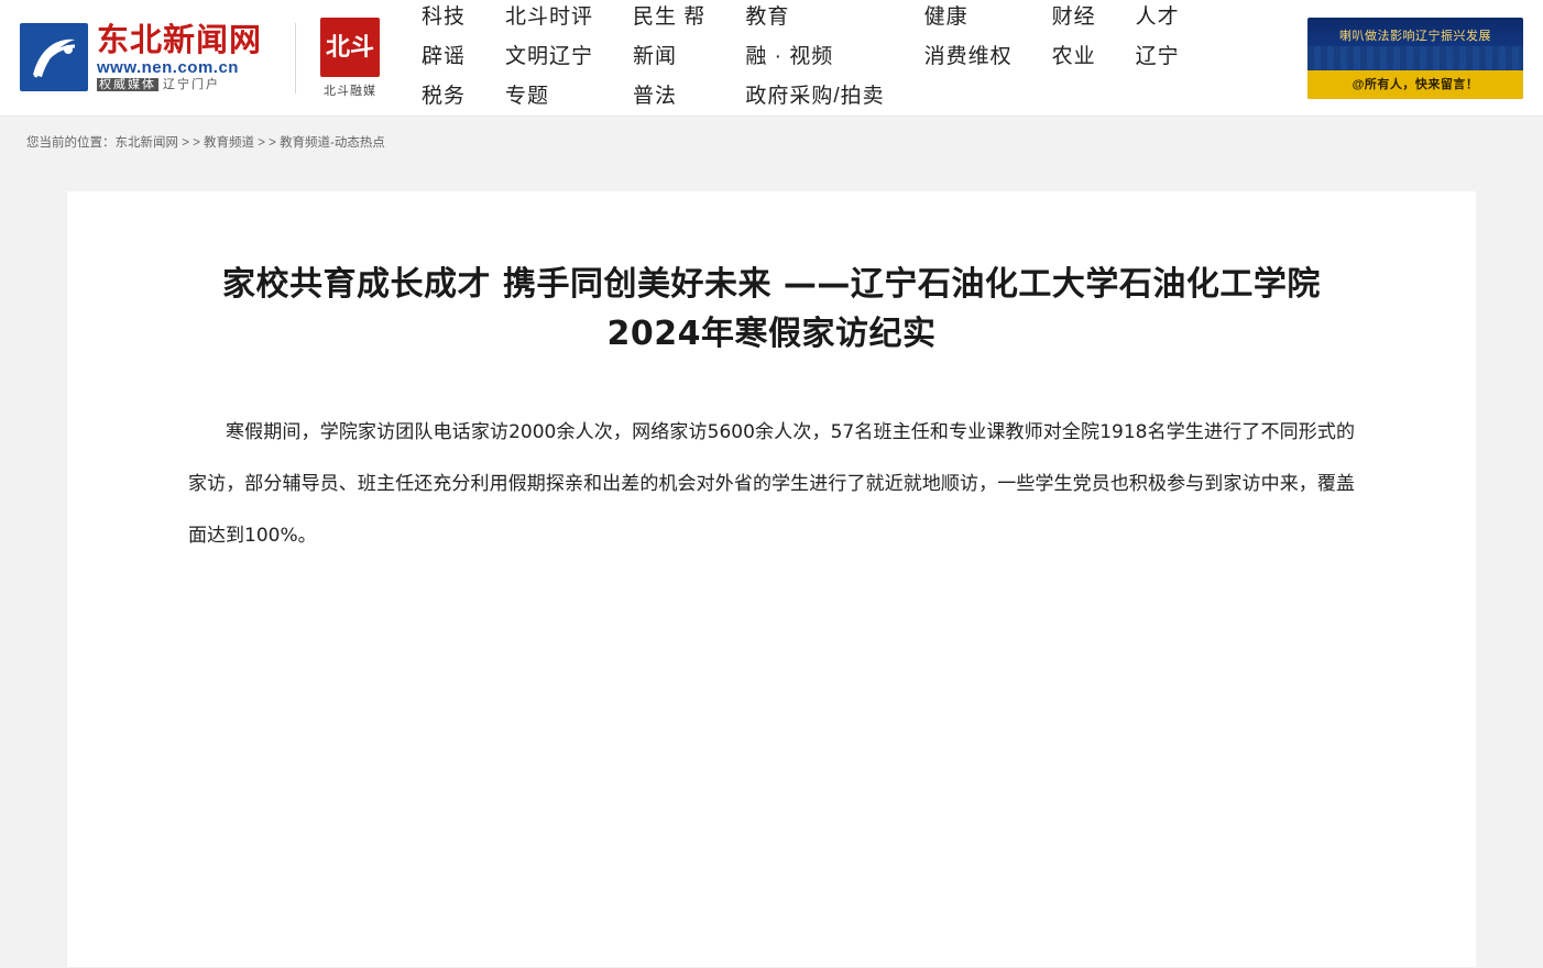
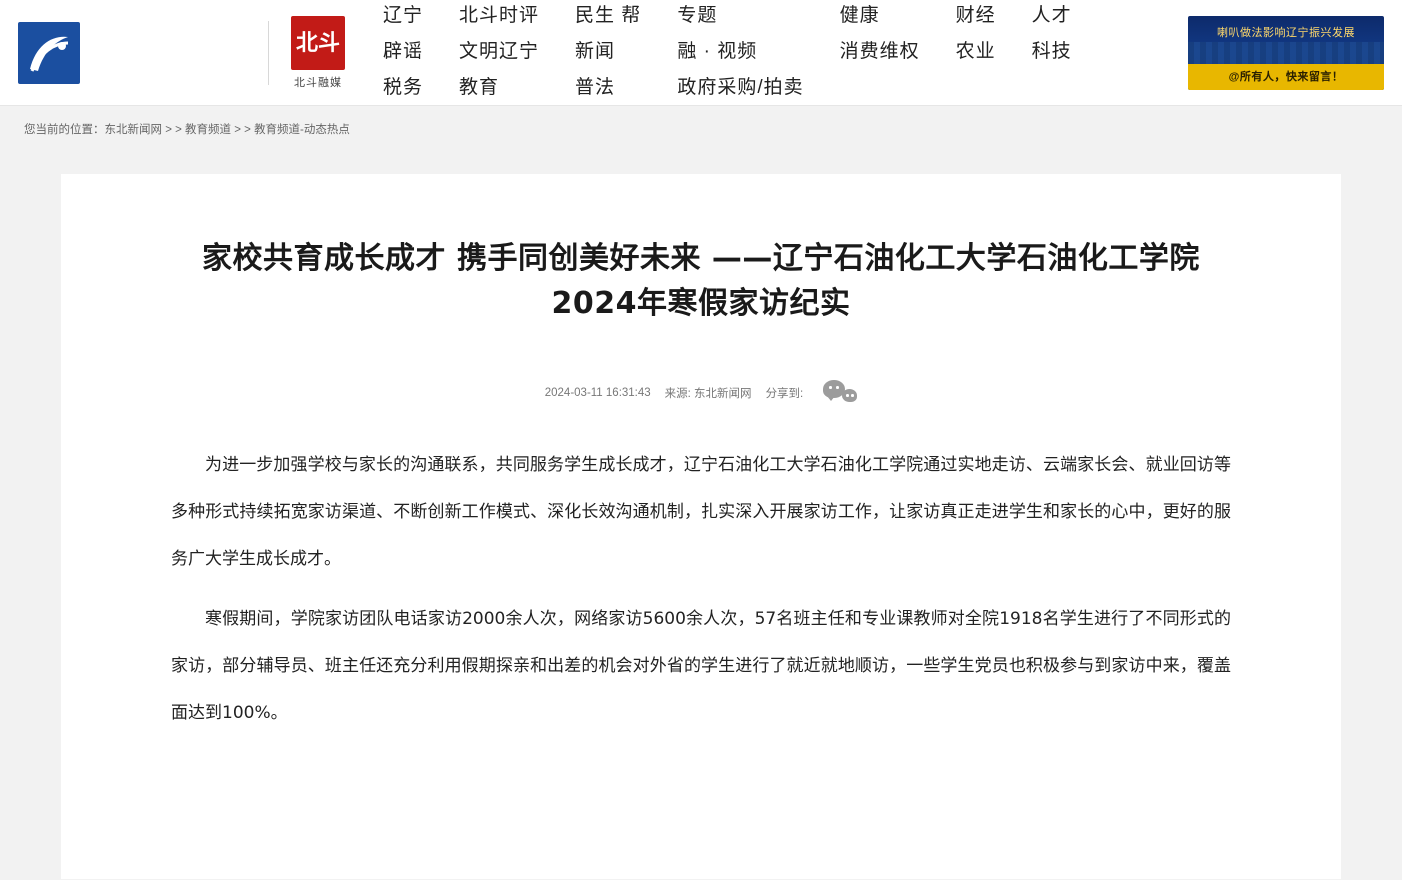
- 东北新闻网
- www.nen.com.cn
- 权威媒体 辽宁门户
  北斗
  北斗融媒
- 科技
+ 辽宁
  北斗时评
  民生 帮
- 教育
+ 专题
  健康
  财经
  人才
  辟谣
  文明辽宁
  新闻
  融 · 视频
  消费维权
  农业
- 辽宁
+ 科技
  税务
- 专题
+ 教育
  普法
  政府采购/拍卖
  喇叭做法影响辽宁振兴发展
  @所有人，快来留言！
  您当前的位置：东北新闻网 > > 教育频道 > > 教育频道-动态热点
  家校共育成长成才 携手同创美好未来 ——辽宁石油化工大学石油化工学院2024年寒假家访纪实
+ 2024-03-11 16:31:43
+ 来源: 东北新闻网
+ 分享到:
+ 为进一步加强学校与家长的沟通联系，共同服务学生成长成才，辽宁石油化工大学石油化工学院通过实地走访、云端家长会、就业回访等多种形式持续拓宽家访渠道、不断创新工作模式、深化长效沟通机制，扎实深入开展家访工作，让家访真正走进学生和家长的心中，更好的服务广大学生成长成才。
  寒假期间，学院家访团队电话家访2000余人次，网络家访5600余人次，57名班主任和专业课教师对全院1918名学生进行了不同形式的家访，部分辅导员、班主任还充分利用假期探亲和出差的机会对外省的学生进行了就近就地顺访，一些学生党员也积极参与到家访中来，覆盖面达到100%。
